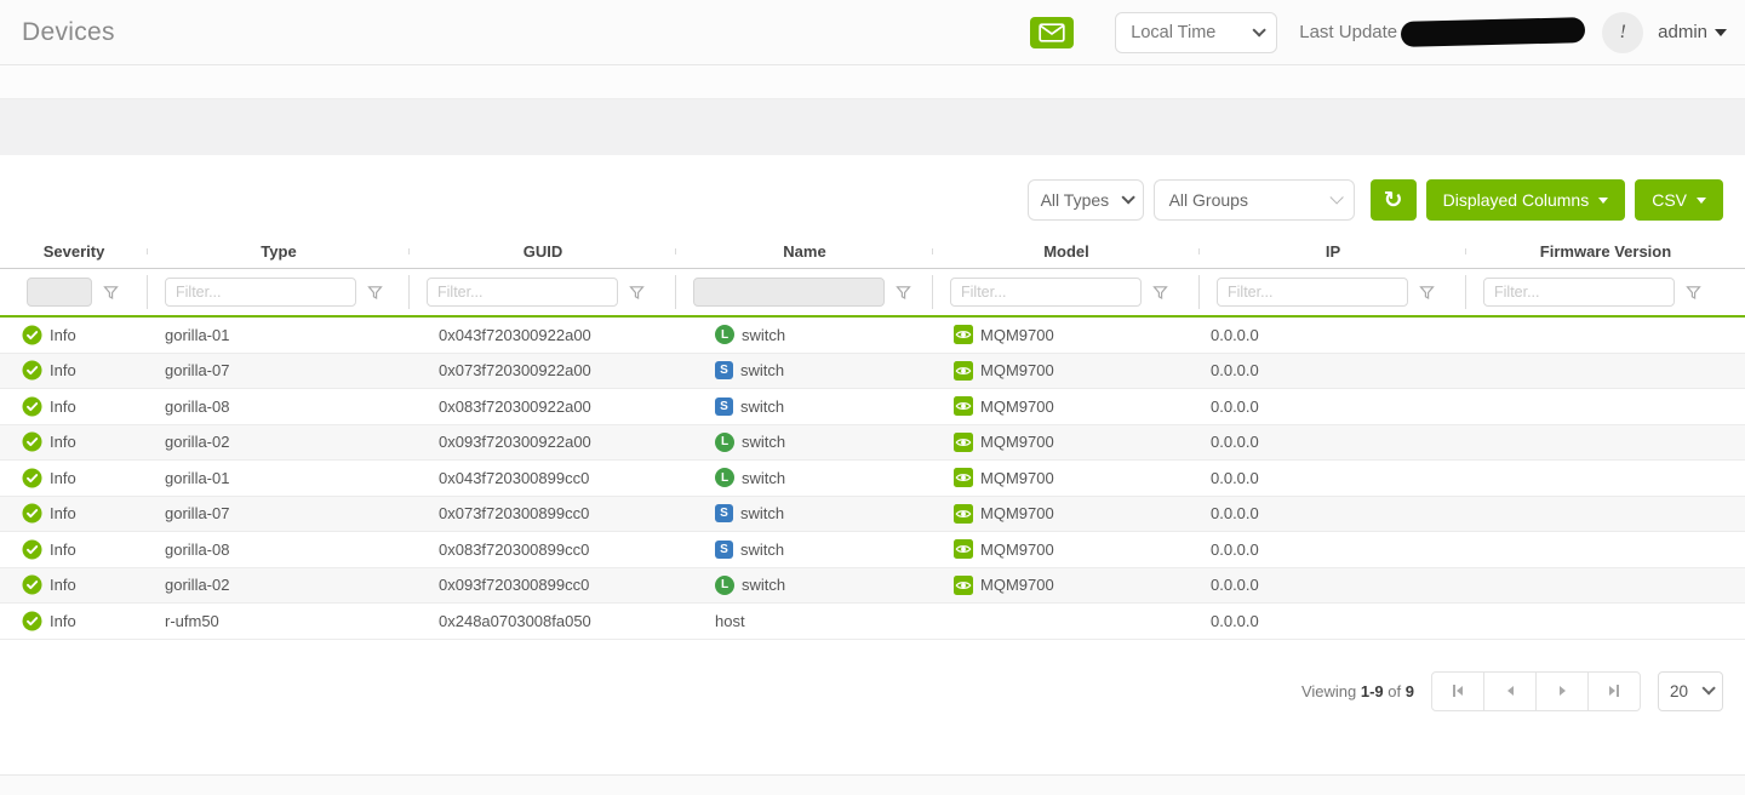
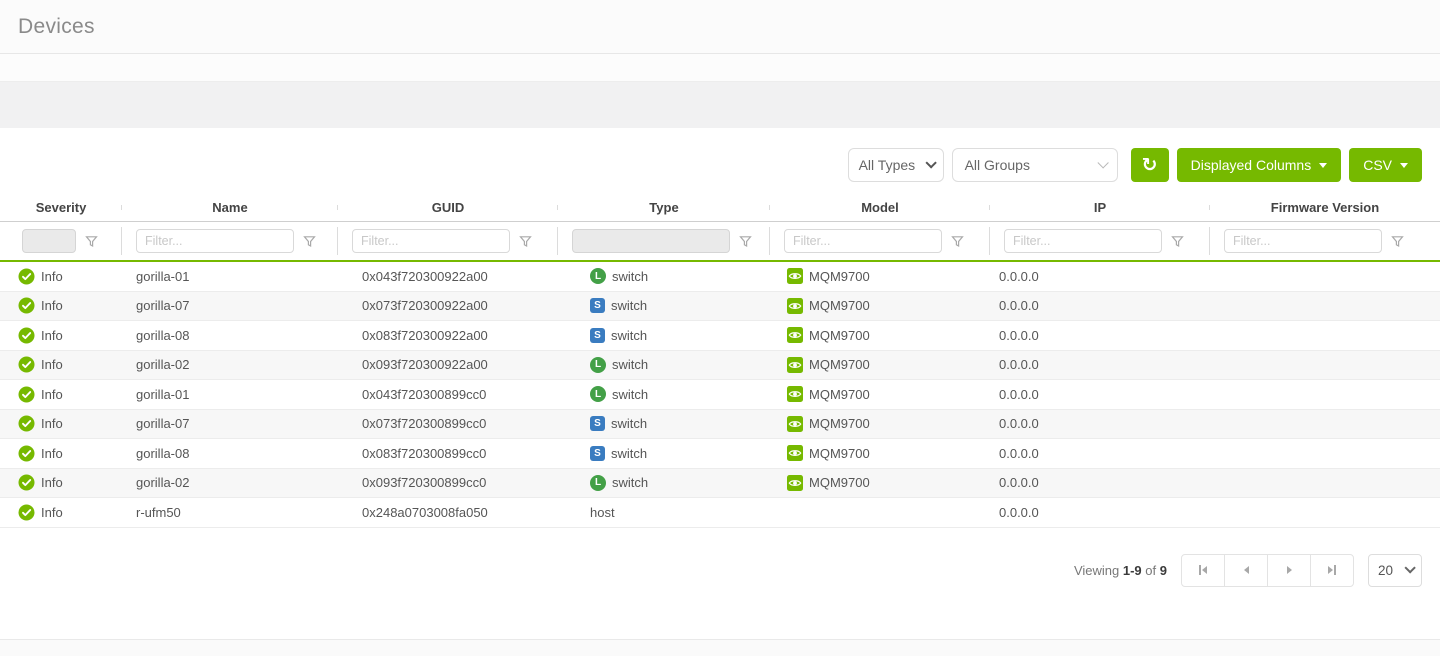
  Devices
- Local Time
- Last Update
- !
- admin
  All Types
  All Groups
  ↻
  Displayed Columns
  CSV
  Severity
- Type
+ Name
  GUID
- Name
+ Type
  Model
  IP
  Firmware Version
  Filter...
  Filter...
  Filter...
  Filter...
  Filter...
  Info
  gorilla-01
  0x043f720300922a00
  L
  switch
  MQM9700
  0.0.0.0
  Info
  gorilla-07
  0x073f720300922a00
  S
  switch
  MQM9700
  0.0.0.0
  Info
  gorilla-08
  0x083f720300922a00
  S
  switch
  MQM9700
  0.0.0.0
  Info
  gorilla-02
  0x093f720300922a00
  L
  switch
  MQM9700
  0.0.0.0
  Info
  gorilla-01
  0x043f720300899cc0
  L
  switch
  MQM9700
  0.0.0.0
  Info
  gorilla-07
  0x073f720300899cc0
  S
  switch
  MQM9700
  0.0.0.0
  Info
  gorilla-08
  0x083f720300899cc0
  S
  switch
  MQM9700
  0.0.0.0
  Info
  gorilla-02
  0x093f720300899cc0
  L
  switch
  MQM9700
  0.0.0.0
  Info
  r-ufm50
  0x248a0703008fa050
  host
  0.0.0.0
  Viewing 1-9 of 9
  20
